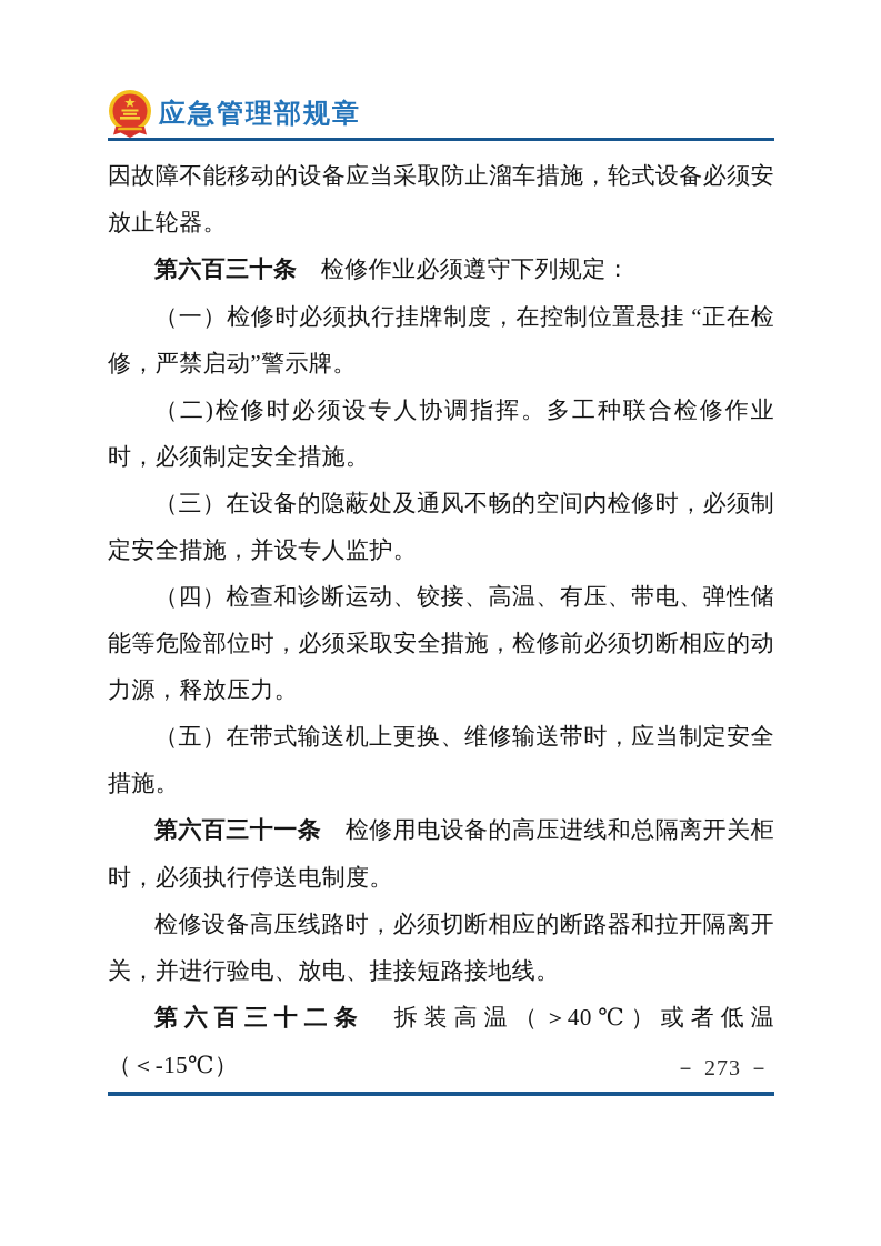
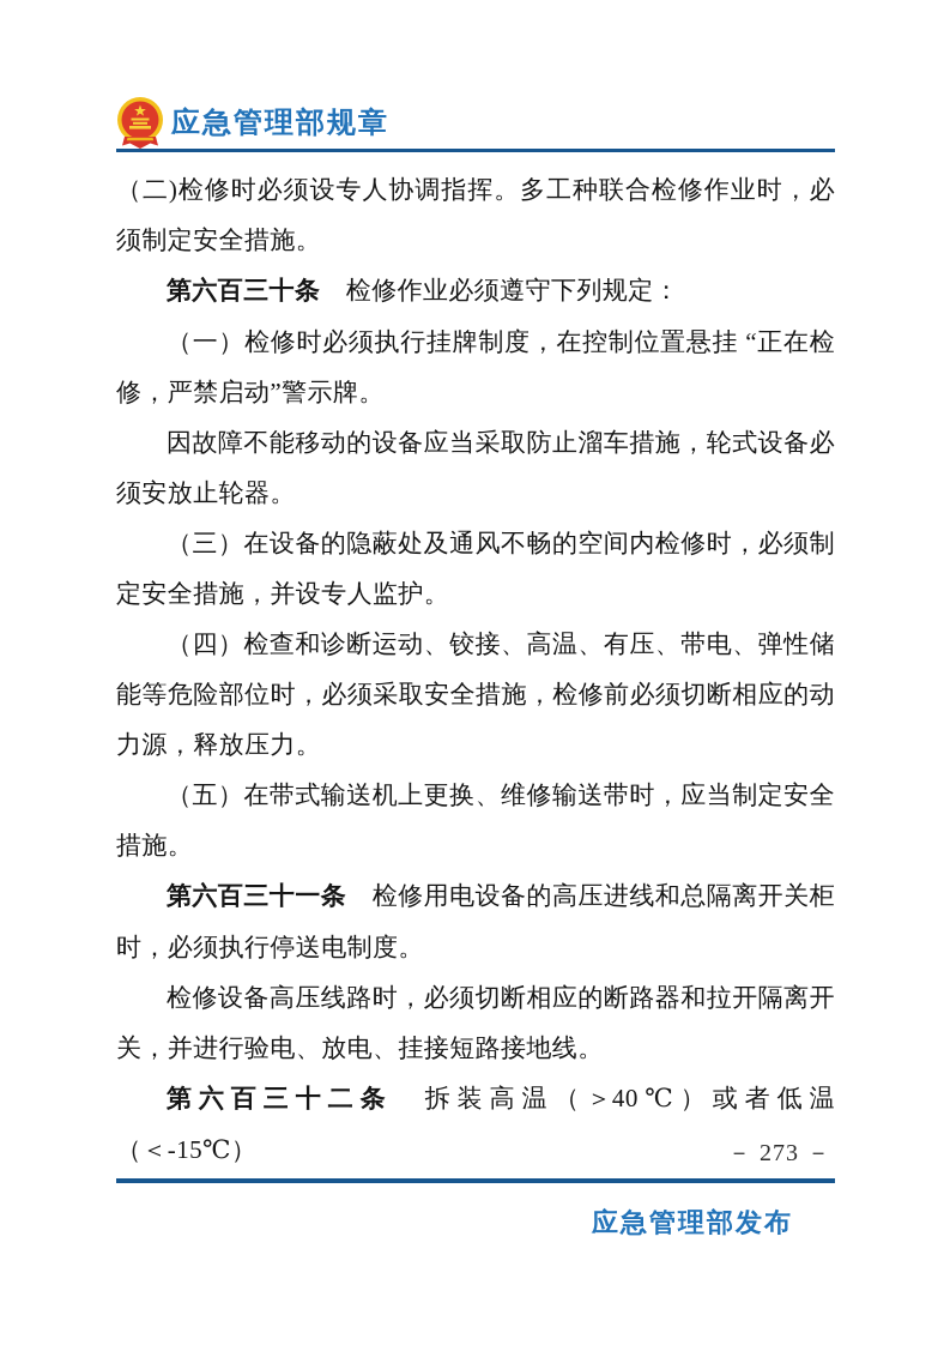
  应急管理部规章
- 因故障不能移动的设备应当采取防止溜车措施，轮式设备必须安放止轮器。
+ （二)检修时必须设专人协调指挥。多工种联合检修作业时，必须制定安全措施。
  第六百三十条 检修作业必须遵守下列规定：
  （一）检修时必须执行挂牌制度，在控制位置悬挂 “正在检修，严禁启动”警示牌。
- （二)检修时必须设专人协调指挥。多工种联合检修作业时，必须制定安全措施。
+ 因故障不能移动的设备应当采取防止溜车措施，轮式设备必须安放止轮器。
  （三）在设备的隐蔽处及通风不畅的空间内检修时，必须制定安全措施，并设专人监护。
  （四）检查和诊断运动、铰接、高温、有压、带电、弹性储能等危险部位时，必须采取安全措施，检修前必须切断相应的动力源，释放压力。
  （五）在带式输送机上更换、维修输送带时，应当制定安全措施。
  第六百三十一条 检修用电设备的高压进线和总隔离开关柜时，必须执行停送电制度。
  检修设备高压线路时，必须切断相应的断路器和拉开隔离开关，并进行验电、放电、挂接短路接地线。
  第六百三十二条 拆装高温（＞40℃）或者低温（＜-15℃）
  － 273 －
+ 应急管理部发布
